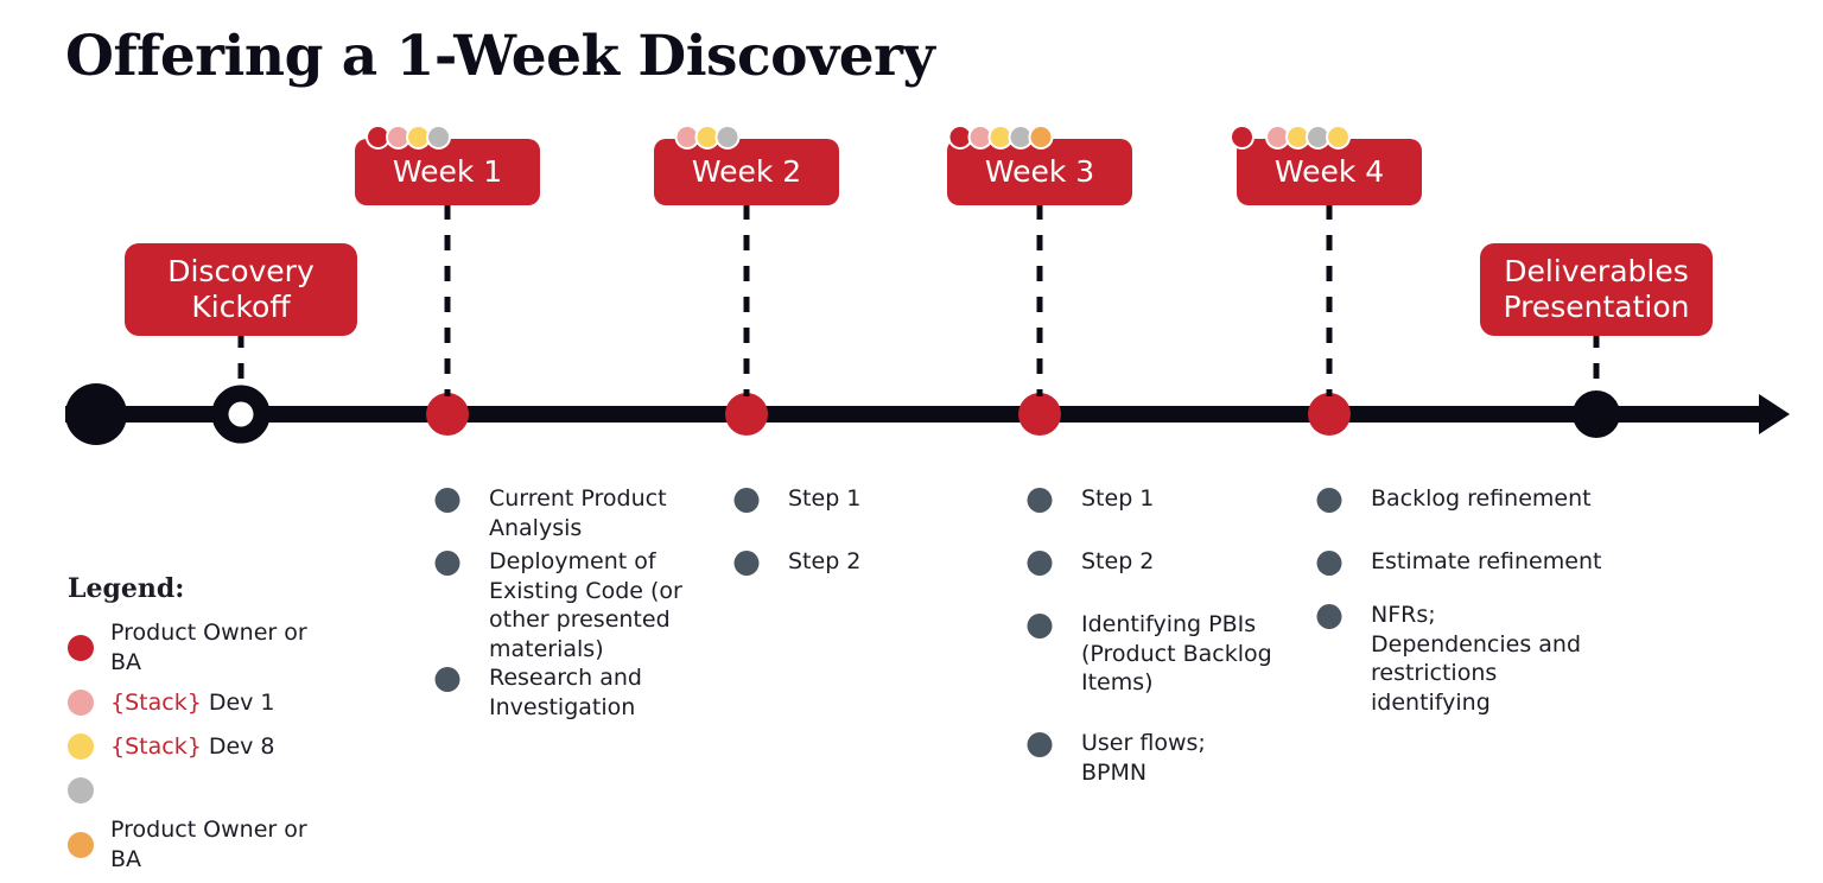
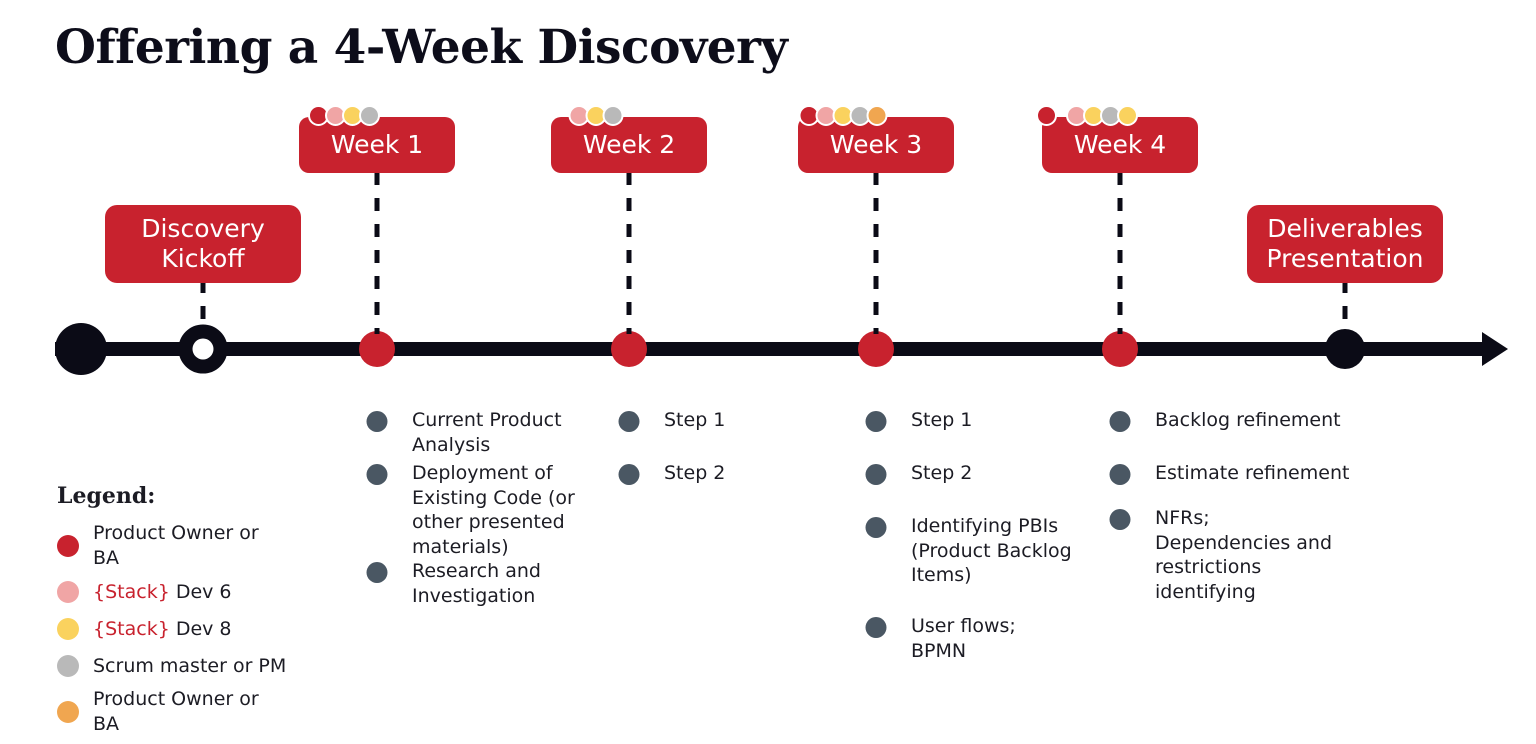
- Offering a 1-Week Discovery
+ Offering a 4-Week Discovery
  Discovery
  Kickoff
  Deliverables
  Presentation
  Week 1
  Week 2
  Week 3
  Week 4
  Current Product
  Analysis
  Deployment of
  Existing Code (or
  other presented
  materials)
  Research and
  Investigation
  Step 1
  Step 2
  Step 1
  Step 2
  Identifying PBIs
  (Product Backlog
  Items)
  User flows;
  BPMN
  Backlog refinement
  Estimate refinement
  NFRs;
  Dependencies and
  restrictions
  identifying
  Legend:
  Product Owner or
  BA
- {Stack} Dev 1
+ {Stack} Dev 6
  {Stack} Dev 8
+ Scrum master or PM
  Product Owner or
  BA
